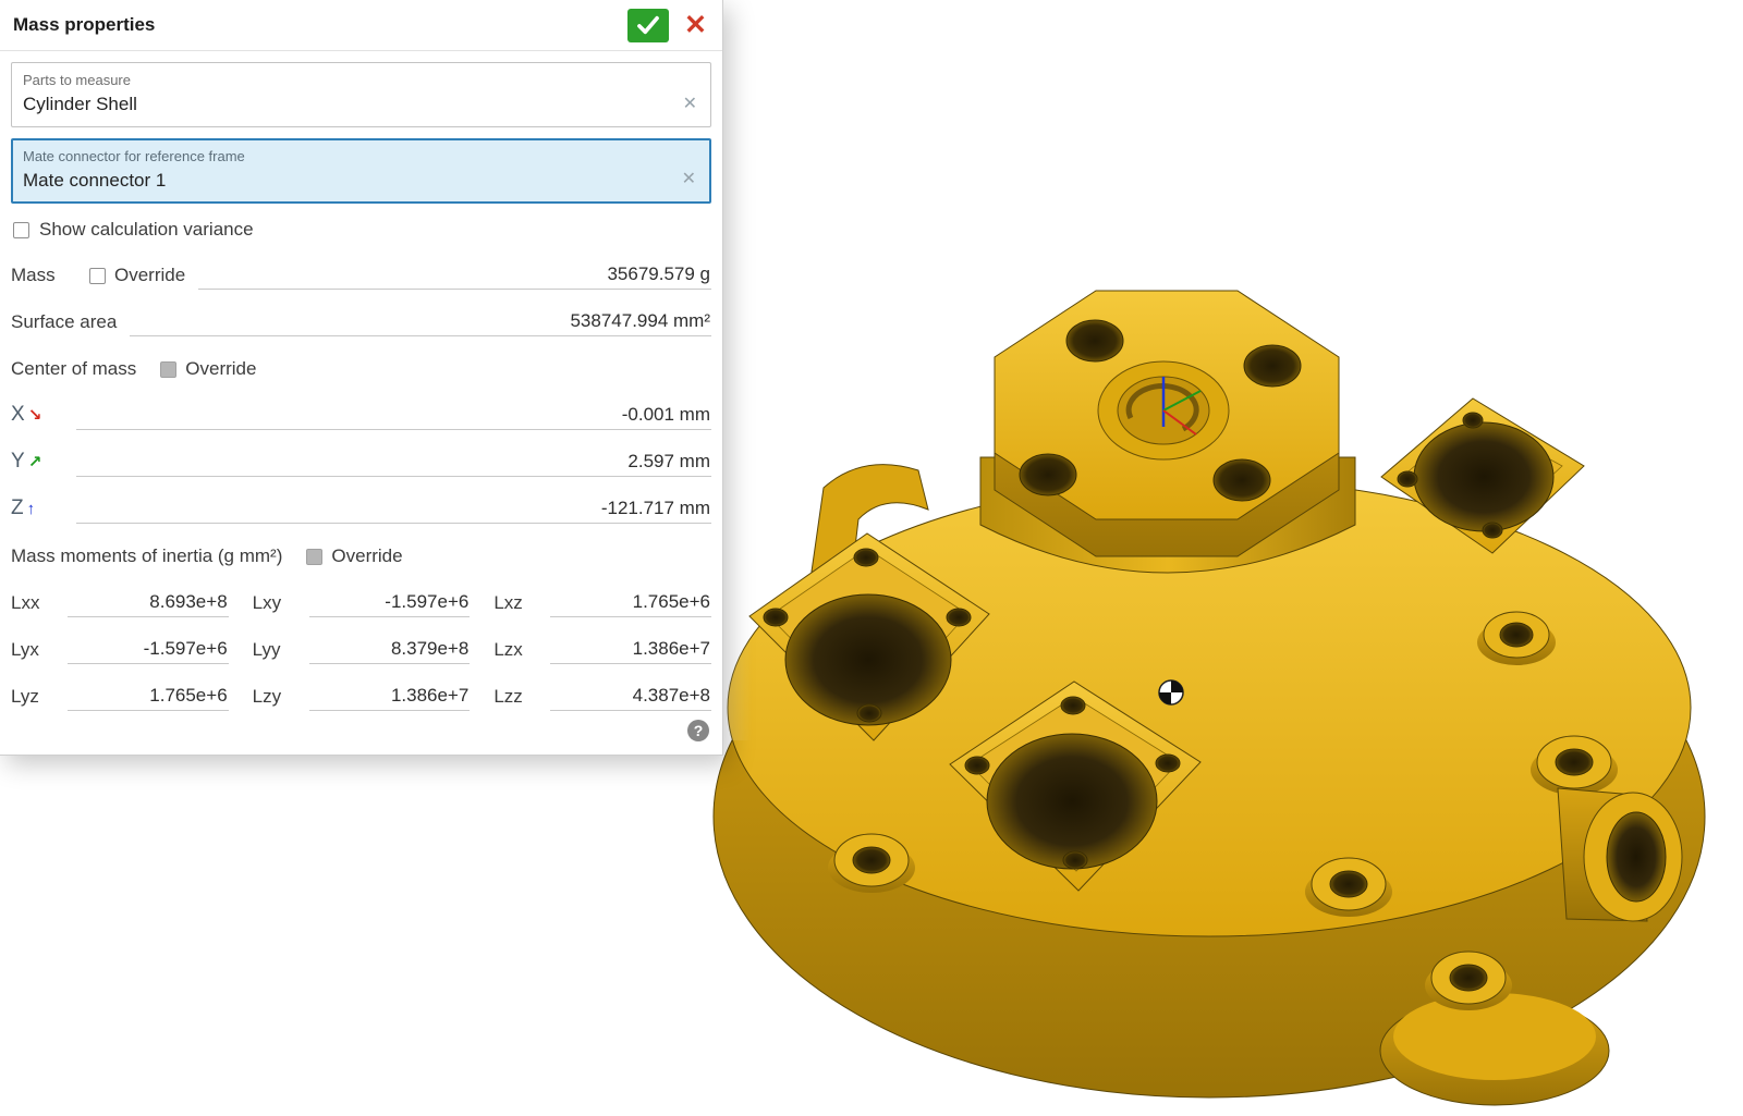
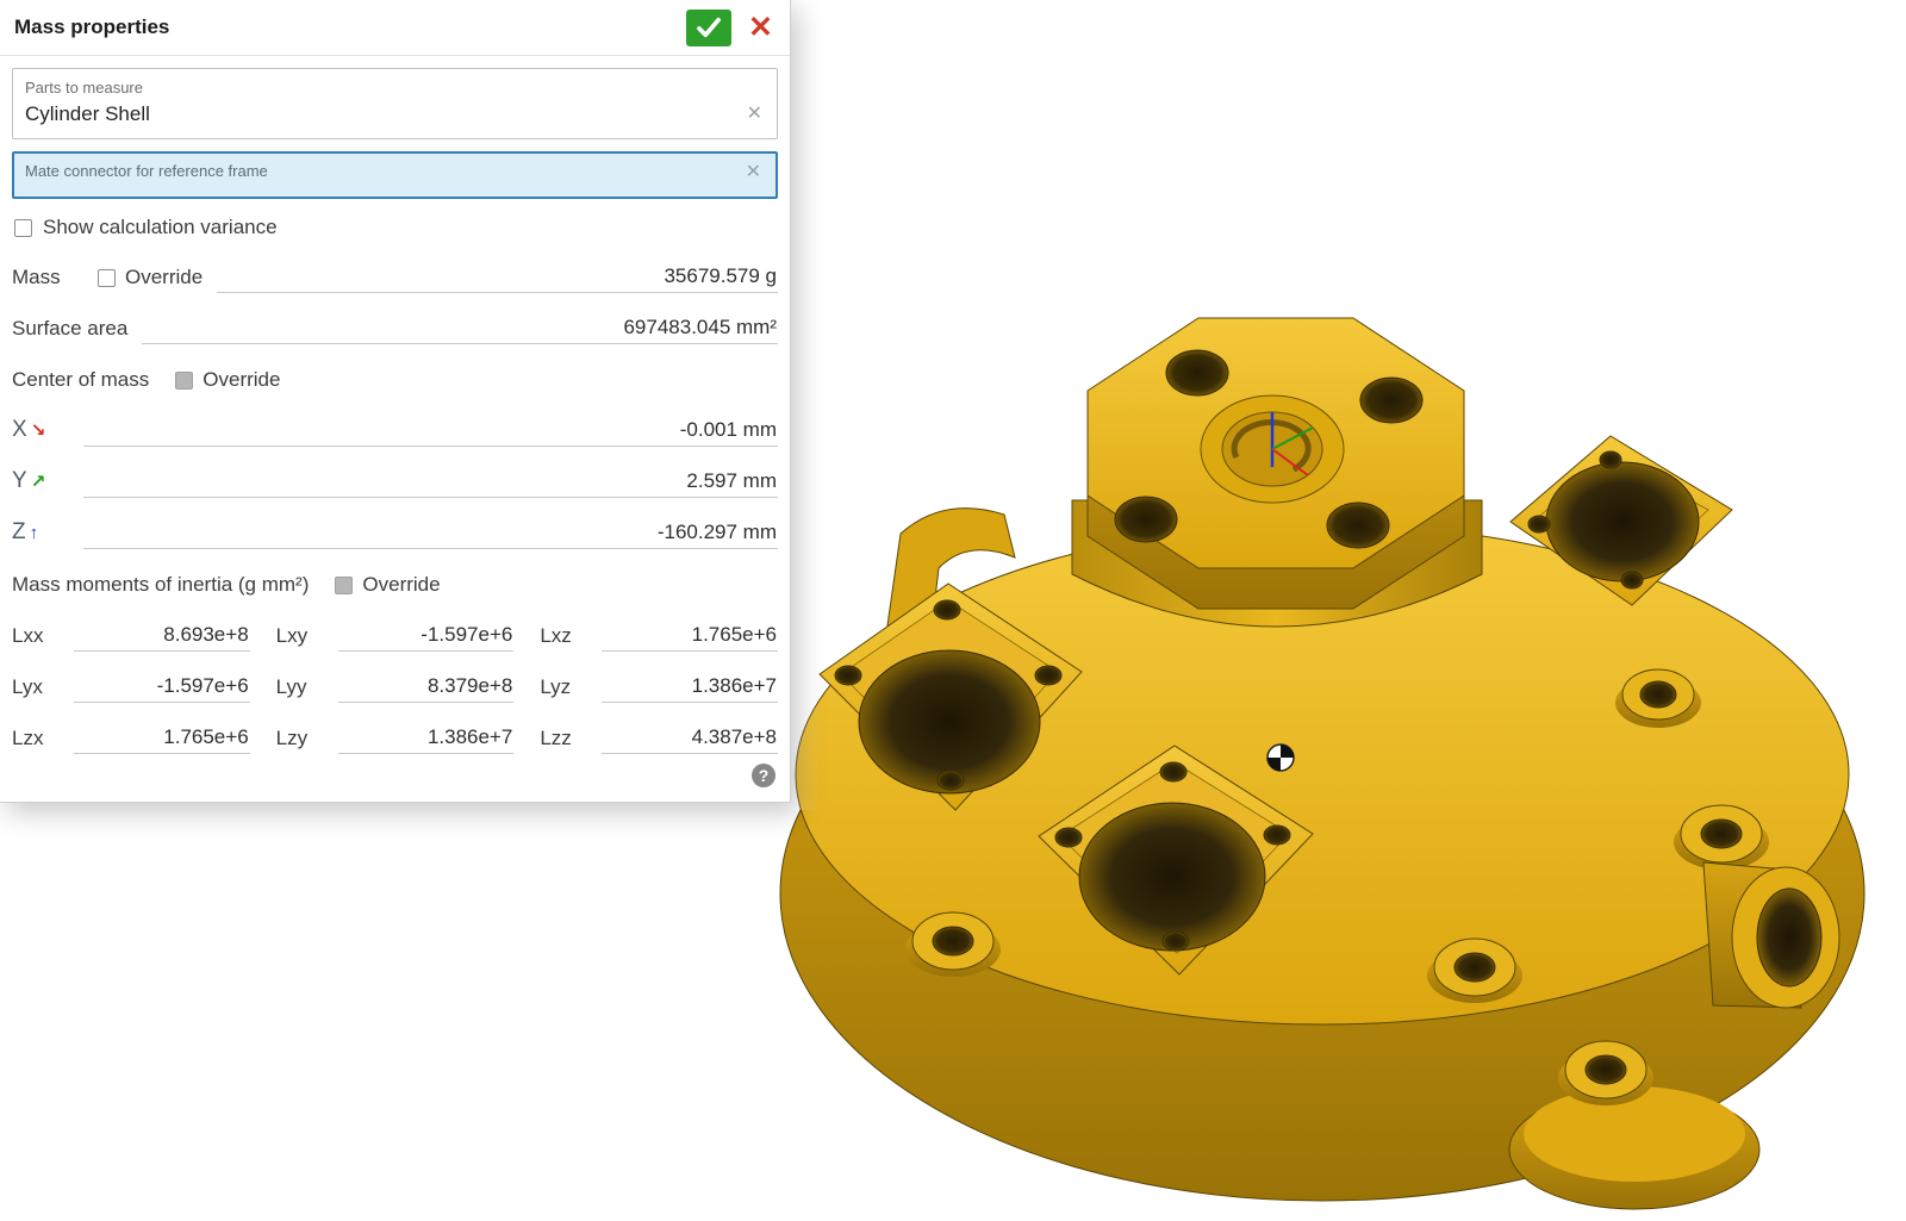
  Mass properties
  ✕
  Parts to measure
  Cylinder Shell
  ✕
  Mate connector for reference frame
- Mate connector 1
  ✕
  Show calculation variance
  Mass
  Override
  35679.579 g
  Surface area
- 538747.994 mm²
+ 697483.045 mm²
  Center of mass
  Override
  X
  ↘
  -0.001 mm
  Y
  ↗
  2.597 mm
  Z
  ↑
- -121.717 mm
+ -160.297 mm
  Mass moments of inertia (g mm²)
  Override
  Lxx
  8.693e+8
  Lxy
  -1.597e+6
  Lxz
  1.765e+6
  Lyx
  -1.597e+6
  Lyy
  8.379e+8
- Lzx
+ Lyz
  1.386e+7
- Lyz
+ Lzx
  1.765e+6
  Lzy
  1.386e+7
  Lzz
  4.387e+8
  ?
